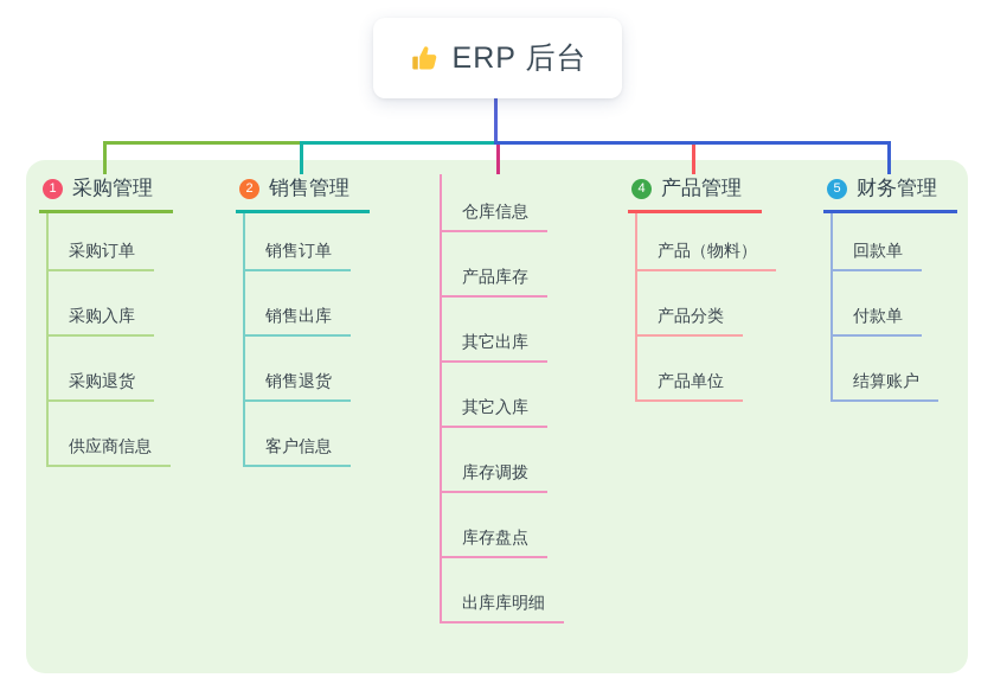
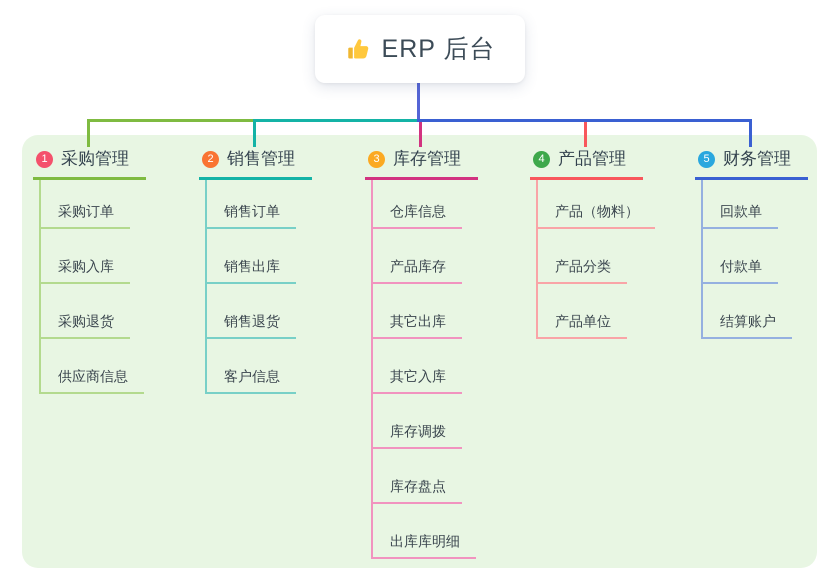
  ERP 后台
  1
  采购管理
  采购订单
  采购入库
  采购退货
  供应商信息
  2
  销售管理
  销售订单
  销售出库
  销售退货
  客户信息
+ 3
+ 库存管理
  仓库信息
  产品库存
  其它出库
  其它入库
  库存调拨
  库存盘点
  出库库明细
  4
  产品管理
  产品（物料）
  产品分类
  产品单位
  5
  财务管理
  回款单
  付款单
  结算账户
